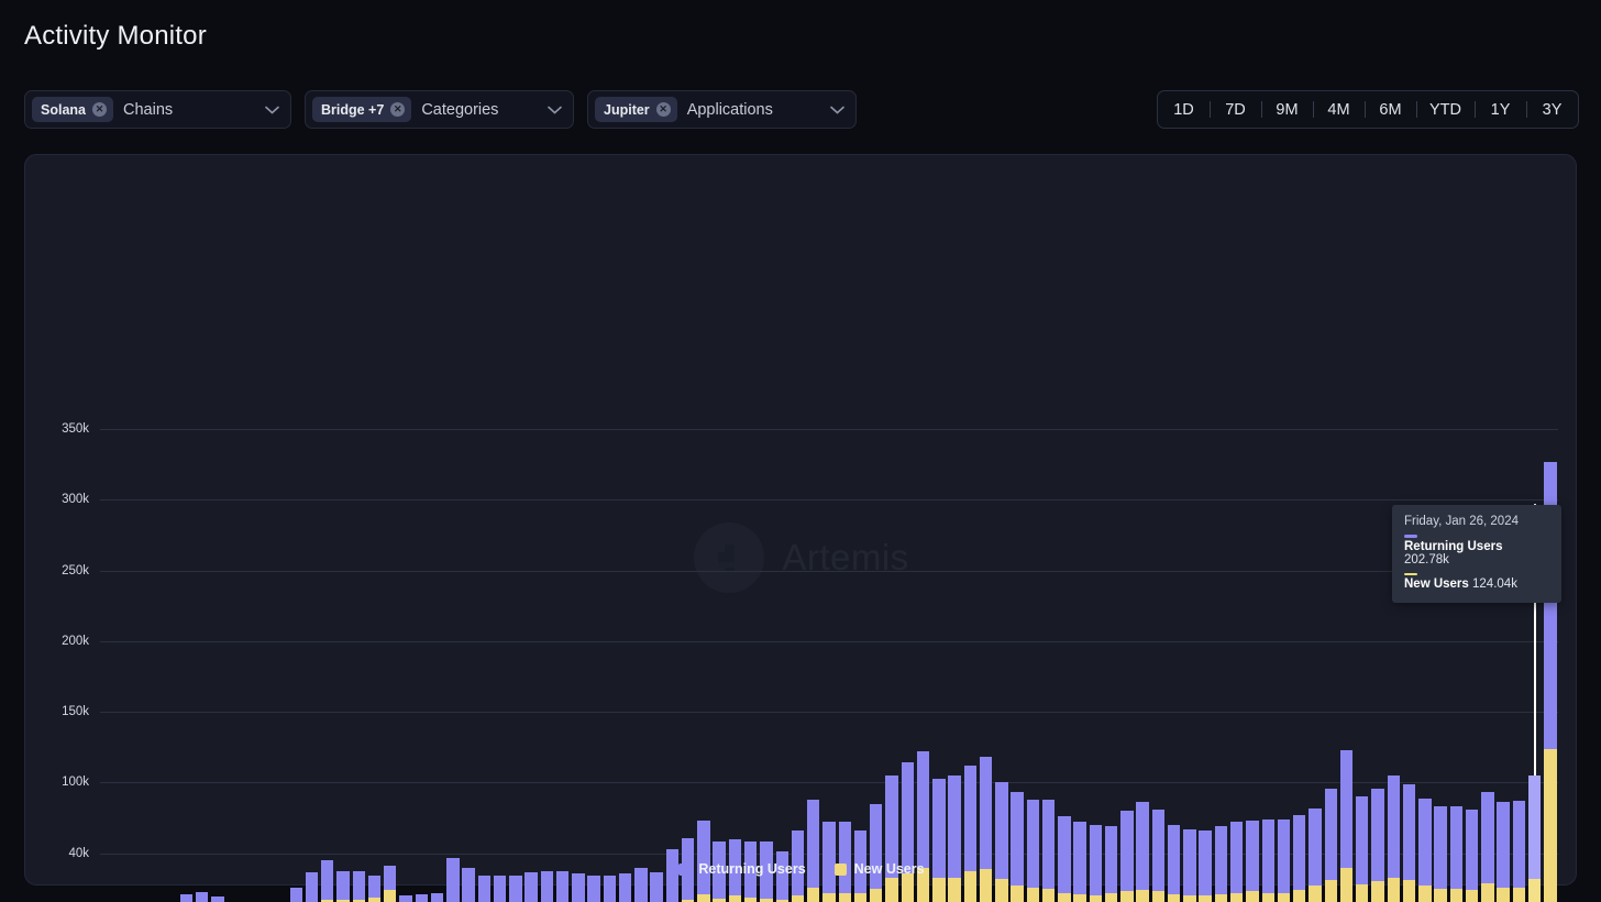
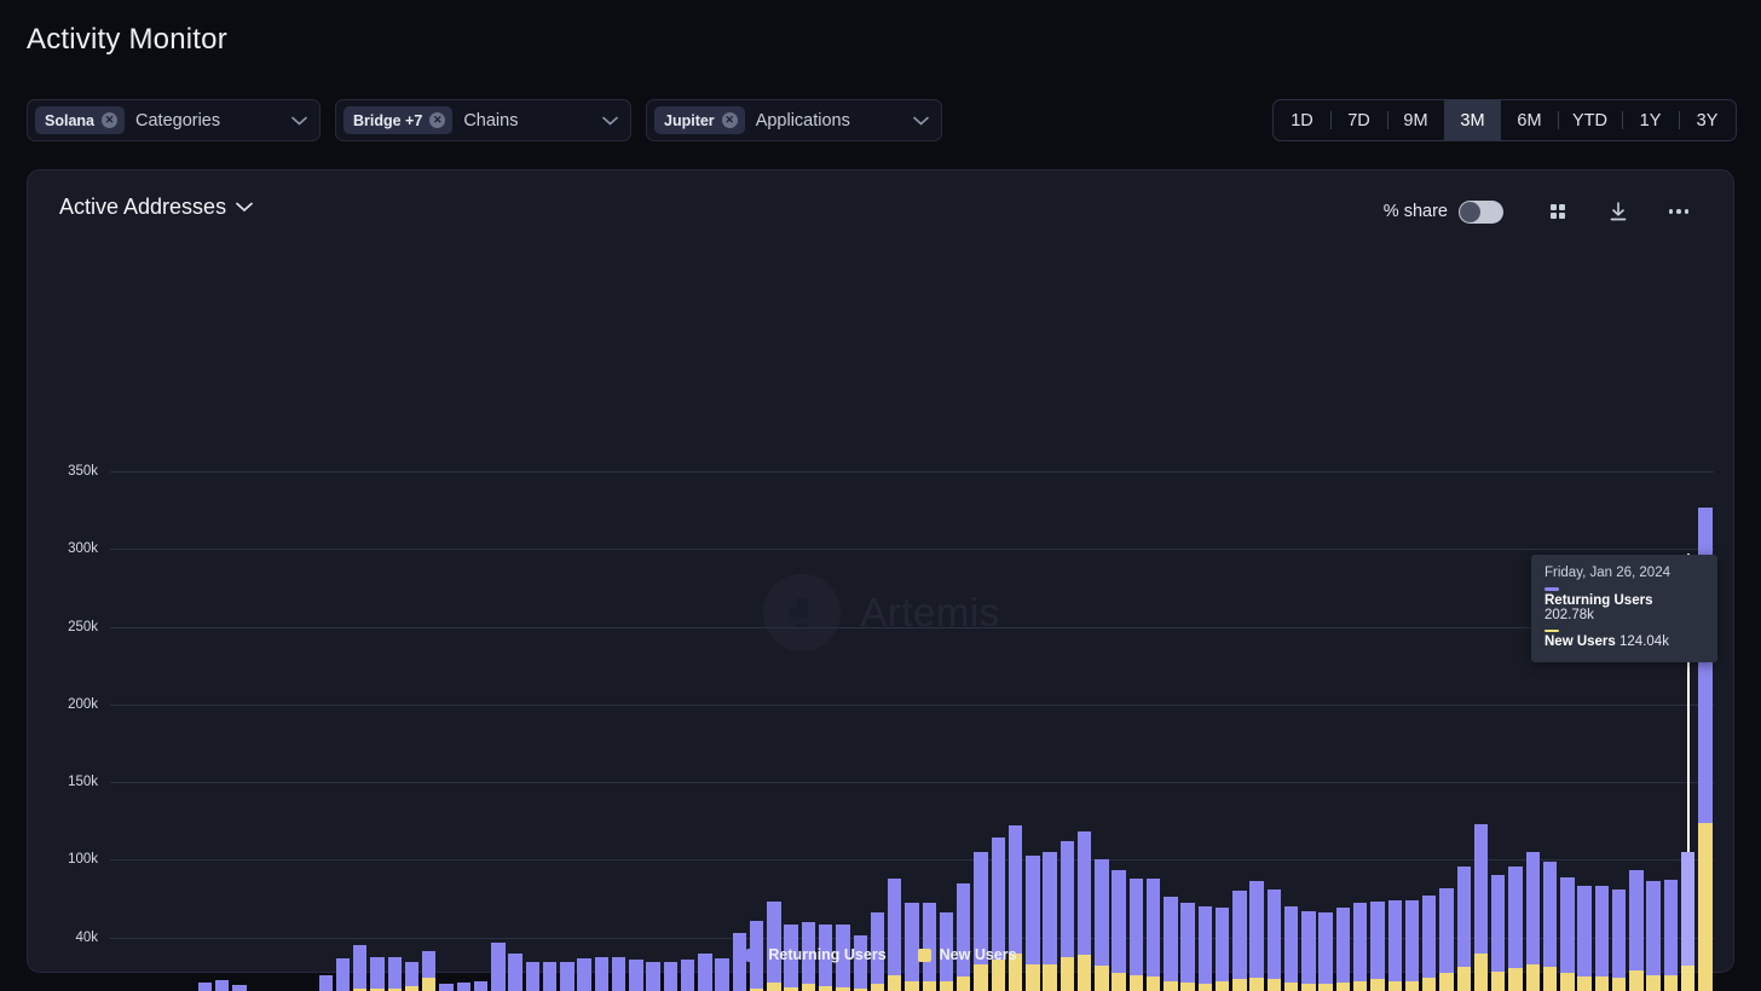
  Activity Monitor
  Solana
  ✕
- Chains
+ Categories
  Bridge +7
  ✕
- Categories
+ Chains
  Jupiter
  ✕
  Applications
  1D
  7D
  9M
- 4M
+ 3M
  6M
  YTD
  1Y
  3Y
+ Active Addresses
+ % share
  Artemis
  40k
  100k
  150k
  200k
  250k
  300k
  350k
  Friday, Jan 26, 2024
  Returning Users 202.78k
  New Users 124.04k
  Returning Users
  New Users
